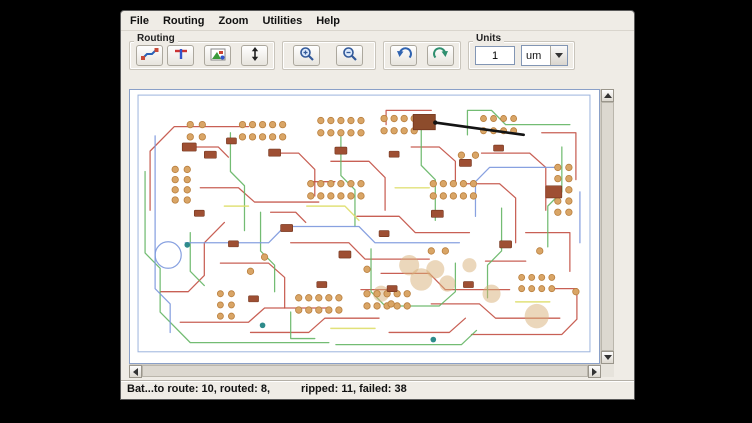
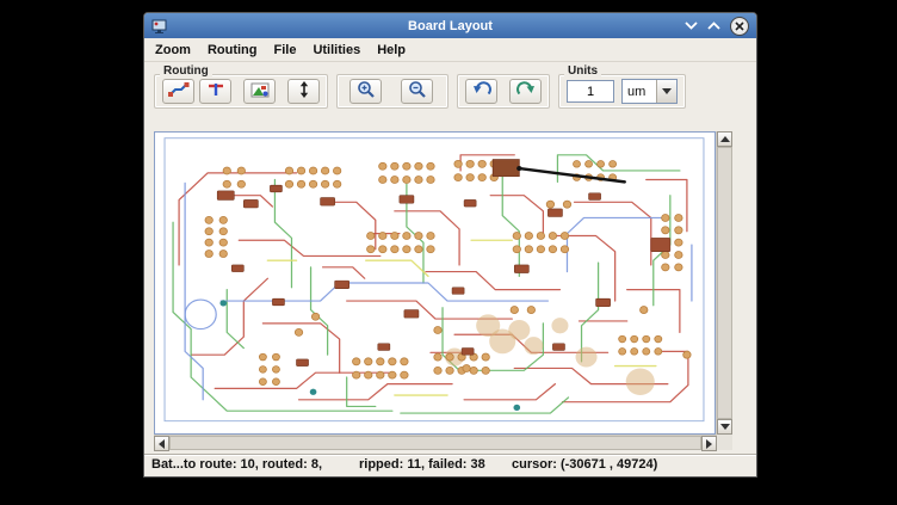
+ Board Layout
- File
+ Zoom
  Routing
- Zoom
+ File
  Utilities
  Help
  Routing
  Units
  1
  um
  Bat...to route: 10, routed: 8,
  ripped: 11, failed: 38
+ cursor: (-30671 , 49724)
